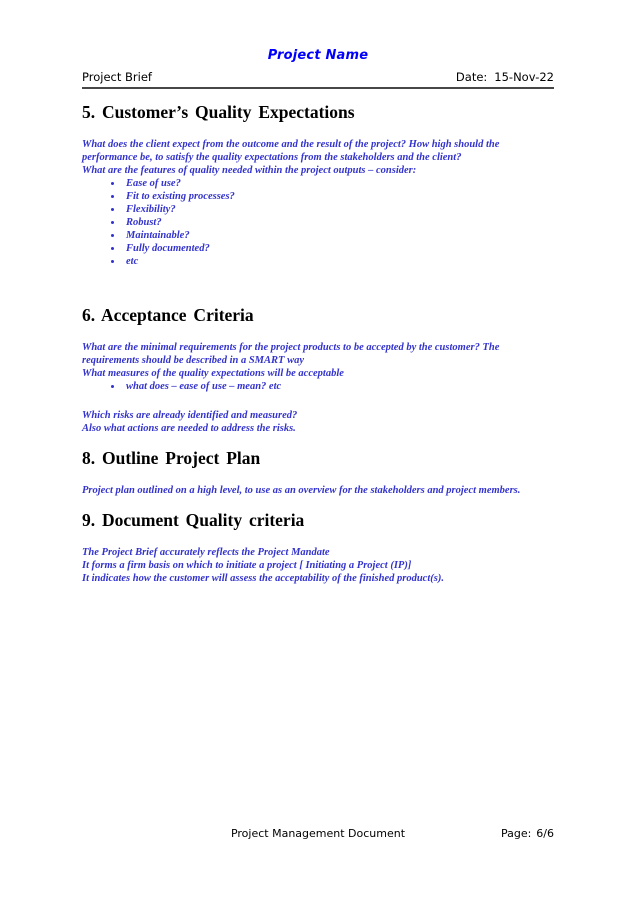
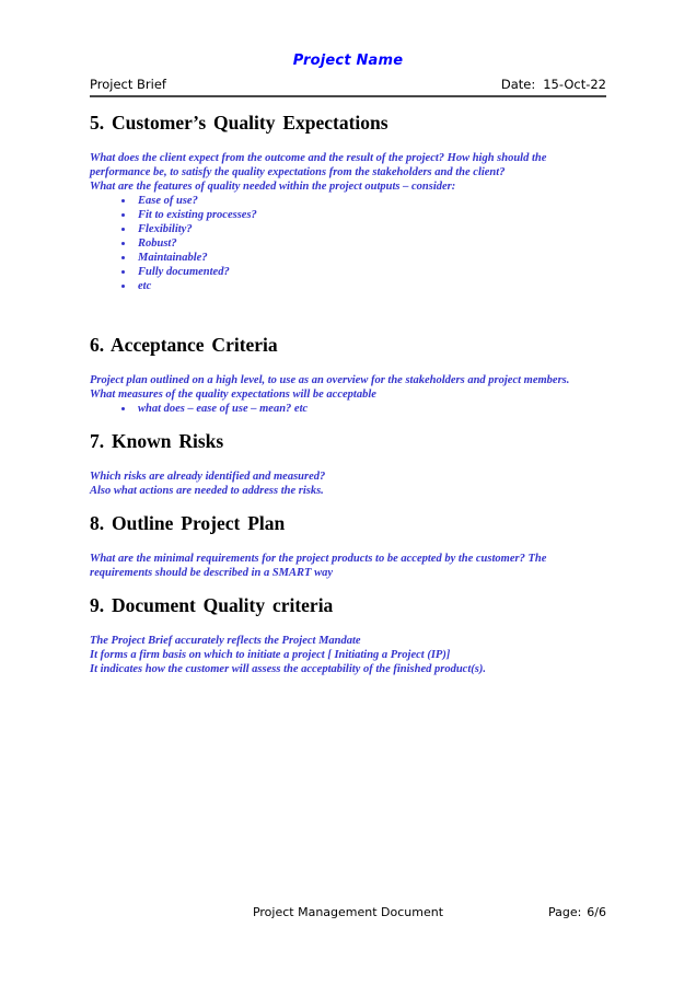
  Project Name
  Project Brief
- Date: 15-Nov-22
+ Date: 15-Oct-22
  5. Customer’s Quality Expectations
  What does the client expect from the outcome and the result of the project? How high should the performance be, to satisfy the quality expectations from the stakeholders and the client?
  What are the features of quality needed within the project outputs – consider:
  Ease of use?
  Fit to existing processes?
  Flexibility?
  Robust?
  Maintainable?
  Fully documented?
  etc
  6. Acceptance Criteria
- What are the minimal requirements for the project products to be accepted by the customer? The requirements should be described in a SMART way
+ Project plan outlined on a high level, to use as an overview for the stakeholders and project members.
  What measures of the quality expectations will be acceptable
  what does – ease of use – mean? etc
+ 7. Known Risks
  Which risks are already identified and measured?
  Also what actions are needed to address the risks.
  8. Outline Project Plan
- Project plan outlined on a high level, to use as an overview for the stakeholders and project members.
+ What are the minimal requirements for the project products to be accepted by the customer? The requirements should be described in a SMART way
  9. Document Quality criteria
  The Project Brief accurately reflects the Project Mandate
  It forms a firm basis on which to initiate a project [ Initiating a Project (IP)]
  It indicates how the customer will assess the acceptability of the finished product(s).
  Project Management Document
  Page: 6/6
